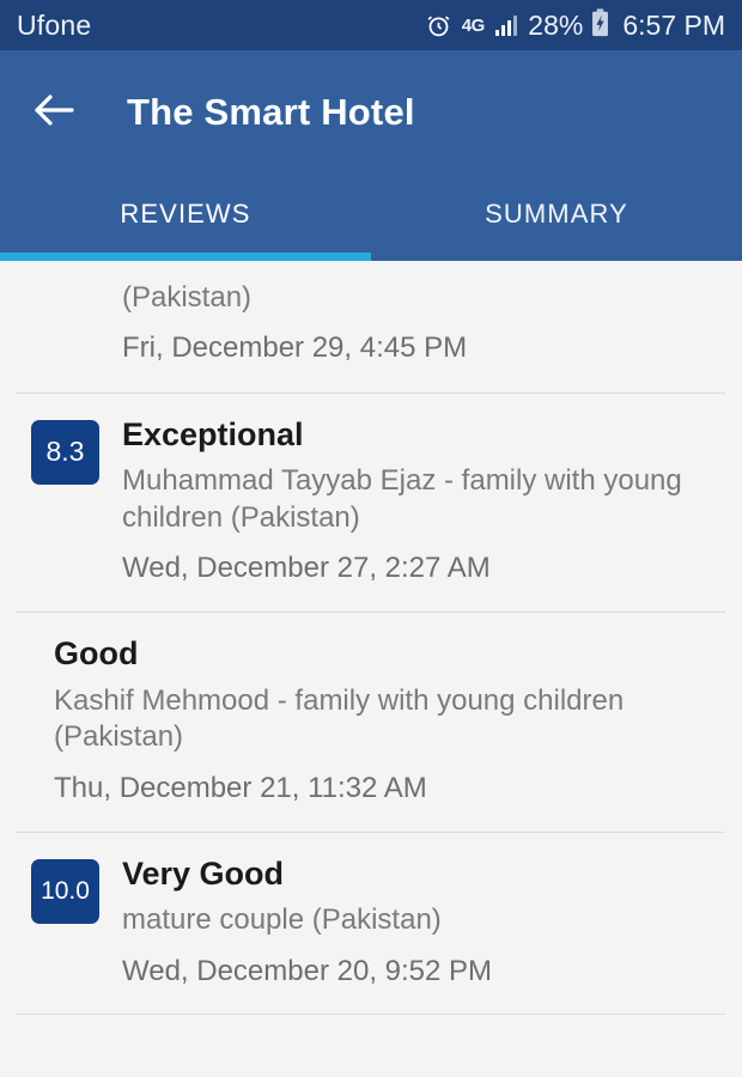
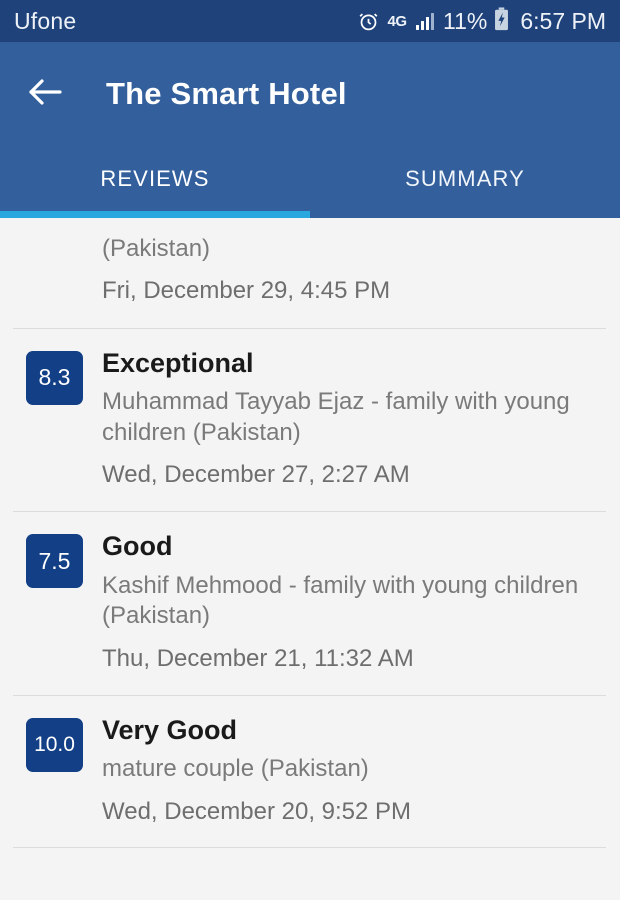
  Ufone
  4G
- 28%
+ 11%
  6:57 PM
  The Smart Hotel
  REVIEWS
  SUMMARY
  (Pakistan)
  Fri, December 29, 4:45 PM
  8.3
  Exceptional
  Muhammad Tayyab Ejaz - family with young children (Pakistan)
  Wed, December 27, 2:27 AM
+ 7.5
  Good
  Kashif Mehmood - family with young children (Pakistan)
  Thu, December 21, 11:32 AM
  10.0
  Very Good
  mature couple (Pakistan)
  Wed, December 20, 9:52 PM
